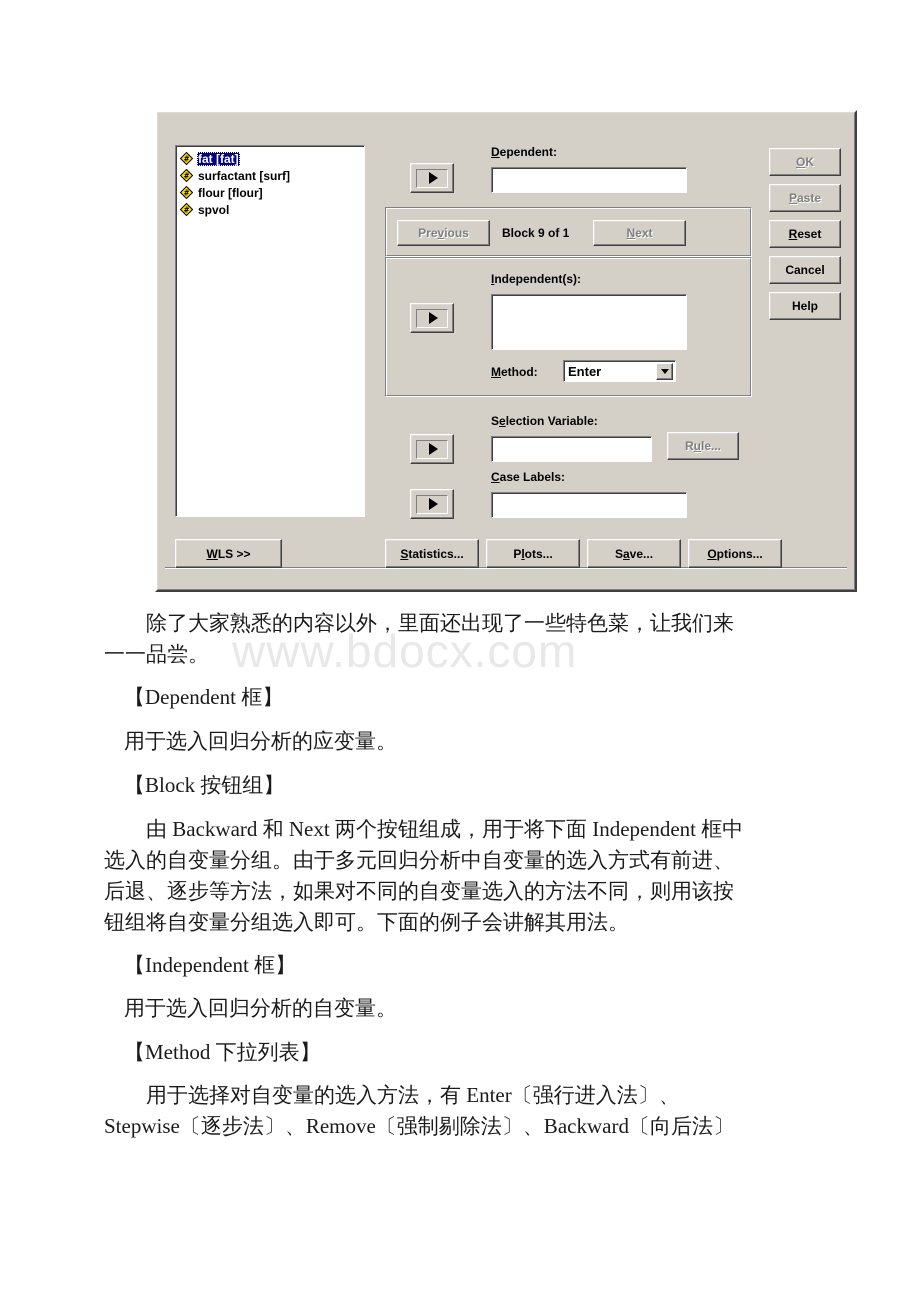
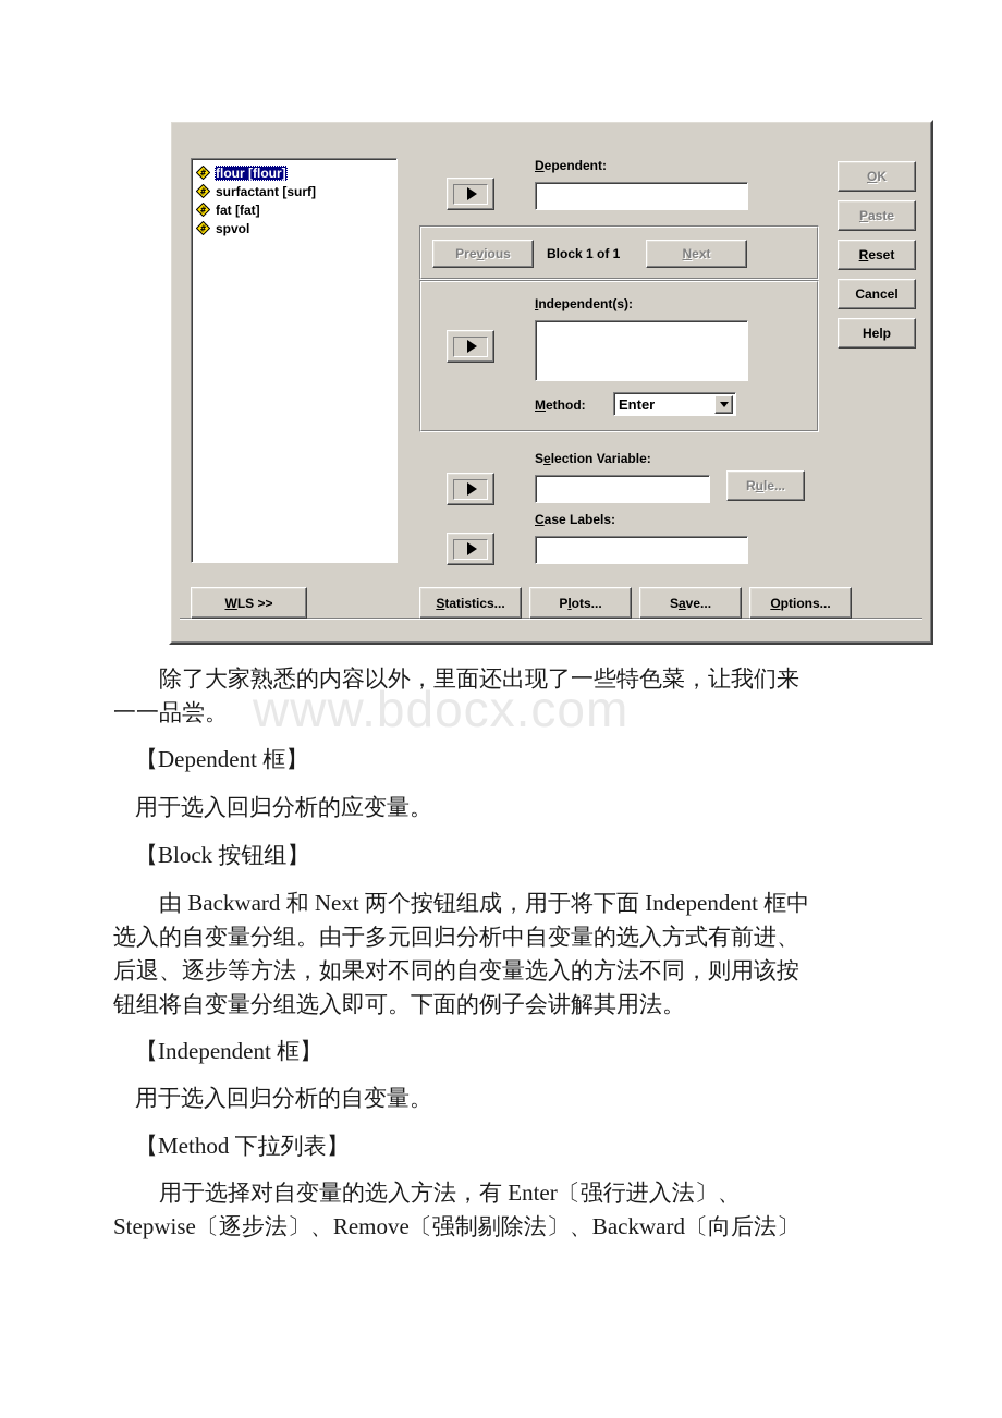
  www.bdocx.com
  #
- fat [fat]
+ flour [flour]
  #
  surfactant [surf]
  #
- flour [flour]
+ fat [fat]
  #
  spvol
  Dependent:
  Pre
  v
  ious
- Block 9 of 1
+ Block 1 of 1
  N
  ext
  Independent(s):
  Method:
  Enter
  Selection Variable:
  R
  u
  le...
  Case Labels:
  O
  K
  P
  aste
  R
  eset
  Cancel
  Help
  W
  LS >>
  S
  tatistics...
  P
  l
  ots...
  S
  a
  ve...
  O
  ptions...
  除了大家熟悉的内容以外，里面还出现了一些特色菜，让我们来
  一一品尝。
  【Dependent 框】
  用于选入回归分析的应变量。
  【Block 按钮组】
  由 Backward 和 Next 两个按钮组成，用于将下面 Independent 框中
  选入的自变量分组。由于多元回归分析中自变量的选入方式有前进、
  后退、逐步等方法，如果对不同的自变量选入的方法不同，则用该按
  钮组将自变量分组选入即可。下面的例子会讲解其用法。
  【Independent 框】
  用于选入回归分析的自变量。
  【Method 下拉列表】
  用于选择对自变量的选入方法，有 Enter〔强行进入法〕、
  Stepwise〔逐步法〕、Remove〔强制剔除法〕、Backward〔向后法〕
